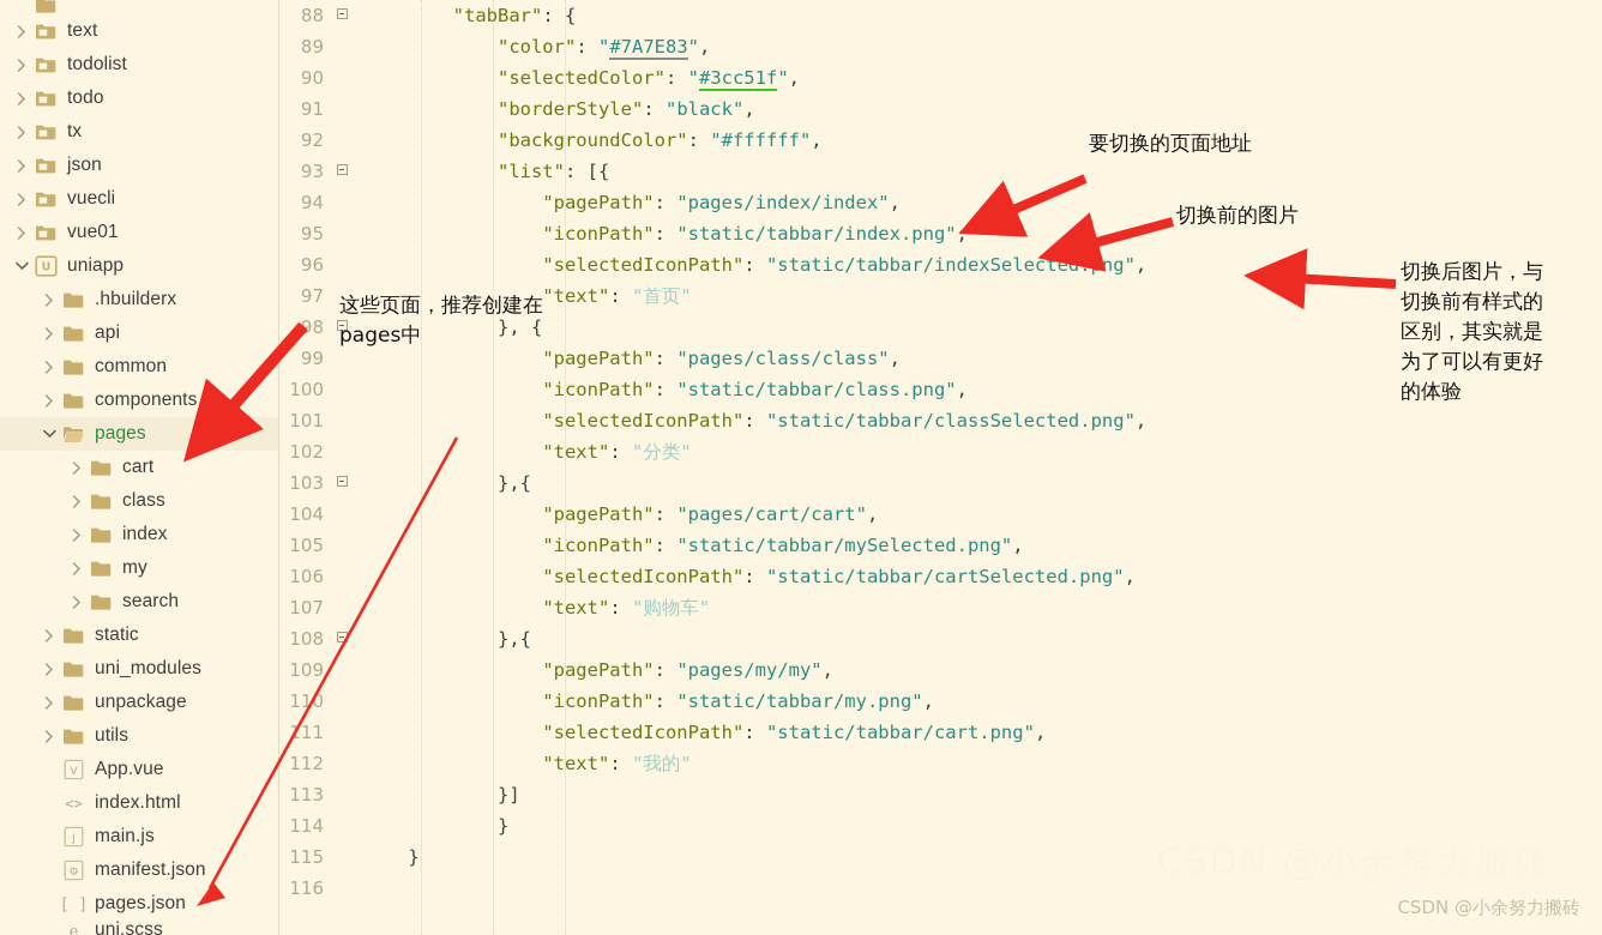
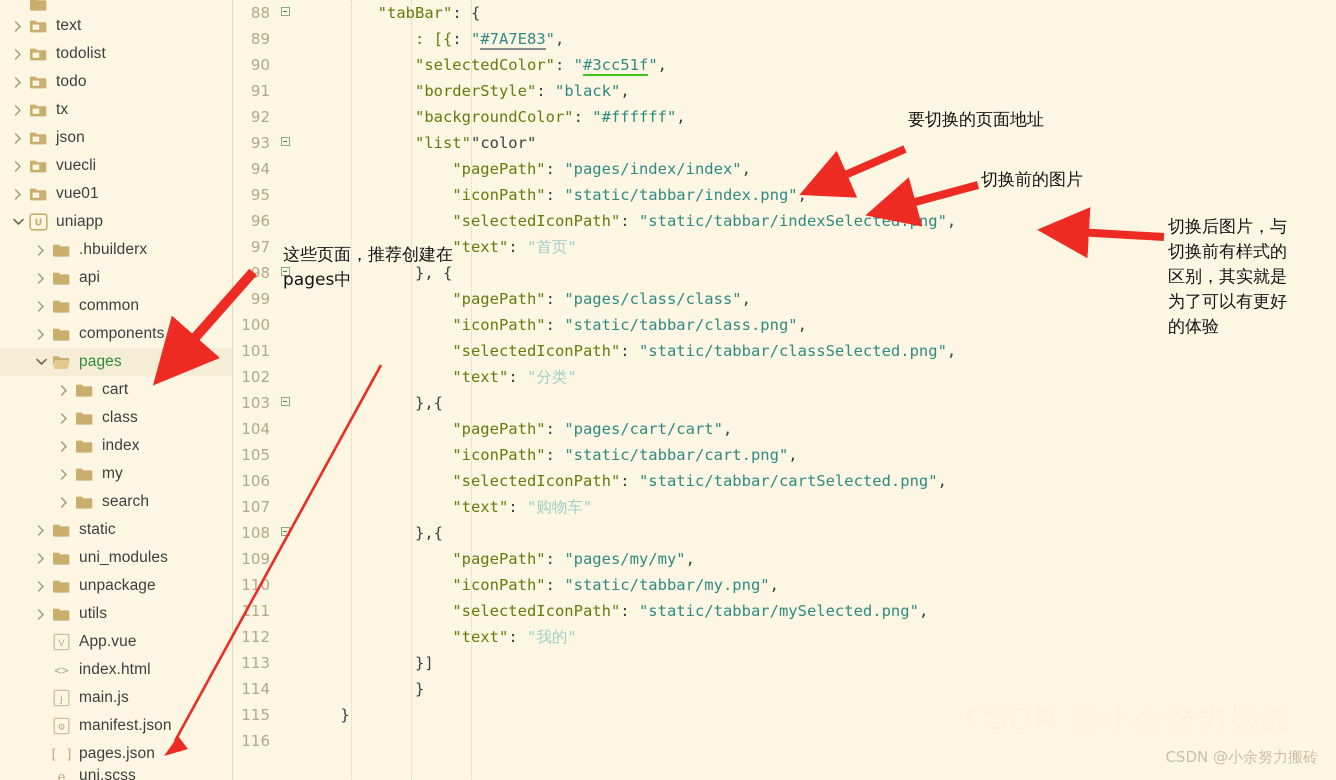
  text
  todolist
  todo
  tx
  json
  vuecli
  vue01
  U
  uniapp
  .hbuilderx
  api
  common
  components
  pages
  cart
  class
  index
  my
  search
  static
  uni_modules
  unpackage
  utils
  V
  App.vue
  <>
  index.html
  J
  main.js
  ⚙
  manifest.json
  [ ]
  pages.json
  e
  uni.scss
  88
  "tabBar": {
  89
- "color": "#7A7E83",
+ : [{: "#7A7E83",
  90
  "selectedColor": "#3cc51f",
  91
  "borderStyle": "black",
  92
  "backgroundColor": "#ffffff",
  93
- "list": [{
+ "list""color"
  94
  "pagePath": "pages/index/index",
  95
  "iconPath": "static/tabbar/index.png",
  96
  "selectedIconPath": "static/tabbar/indexSelected.png",
  97
  "text": "首页"
  98
  }, {
  99
  "pagePath": "pages/class/class",
  100
  "iconPath": "static/tabbar/class.png",
  101
  "selectedIconPath": "static/tabbar/classSelected.png",
  102
  "text": "分类"
  103
  },{
  104
  "pagePath": "pages/cart/cart",
  105
- "iconPath": "static/tabbar/mySelected.png",
+ "iconPath": "static/tabbar/cart.png",
  106
  "selectedIconPath": "static/tabbar/cartSelected.png",
  107
  "text": "购物车"
  108
  },{
  109
  "pagePath": "pages/my/my",
  110
  "iconPath": "static/tabbar/my.png",
- "selectedIconPath": "static/tabbar/cart.png",
+ "selectedIconPath": "static/tabbar/mySelected.png",
  112
  "text": "我的"
  113
  }]
  114
  }
  115
  }
  116
  这些页面，推荐创建在
  pages中
  要切换的页面地址
  切换前的图片
  切换后图片，与
  切换前有样式的
  区别，其实就是
  为了可以有更好
  的体验
  CSDN @小余努力搬砖
